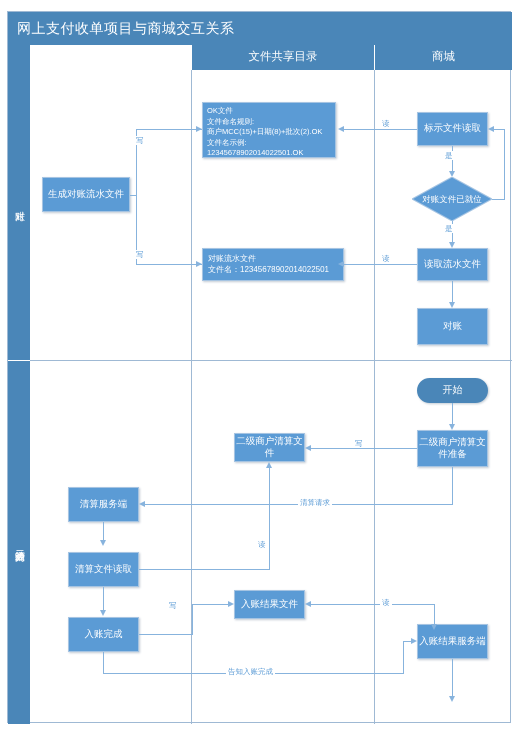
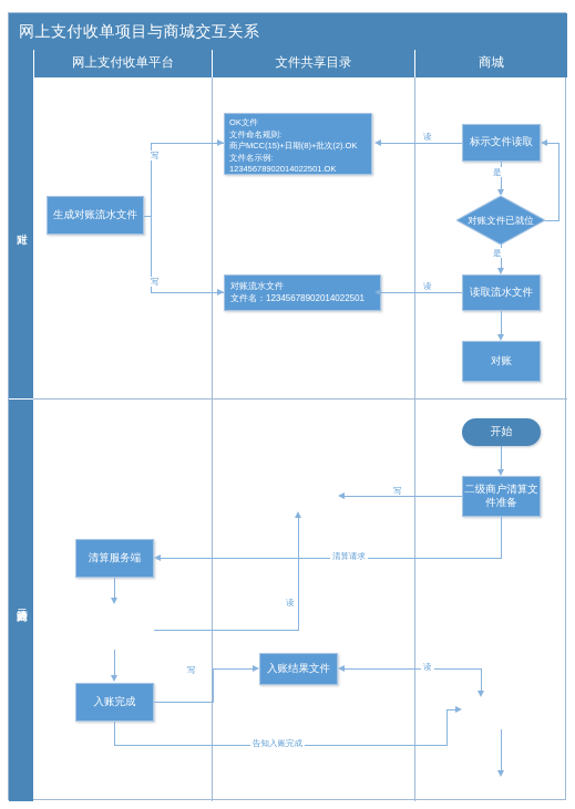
  网上支付收单项目与商城交互关系
+ 网上支付收单平台
  文件共享目录
  商城
  OK文件
  文件命名规则:
  商户MCC(15)+日期(8)+批次(2).OK
  文件名示例:
  12345678902014022501.OK
  生成对账流水文件
  对账流水文件
  文件名：12345678902014022501
  标示文件读取
  对账文件已就位
  读取流水文件
  对账
  读
  写
  写
  读
  是
  是
  开始
  二级商户清算文件准备
- 二级商户清算文件
  清算服务端
- 清算文件读取
  入账完成
  入账结果文件
- 入账结果服务端
  写
  清算请求
  读
  写
  读
  告知入账完成
